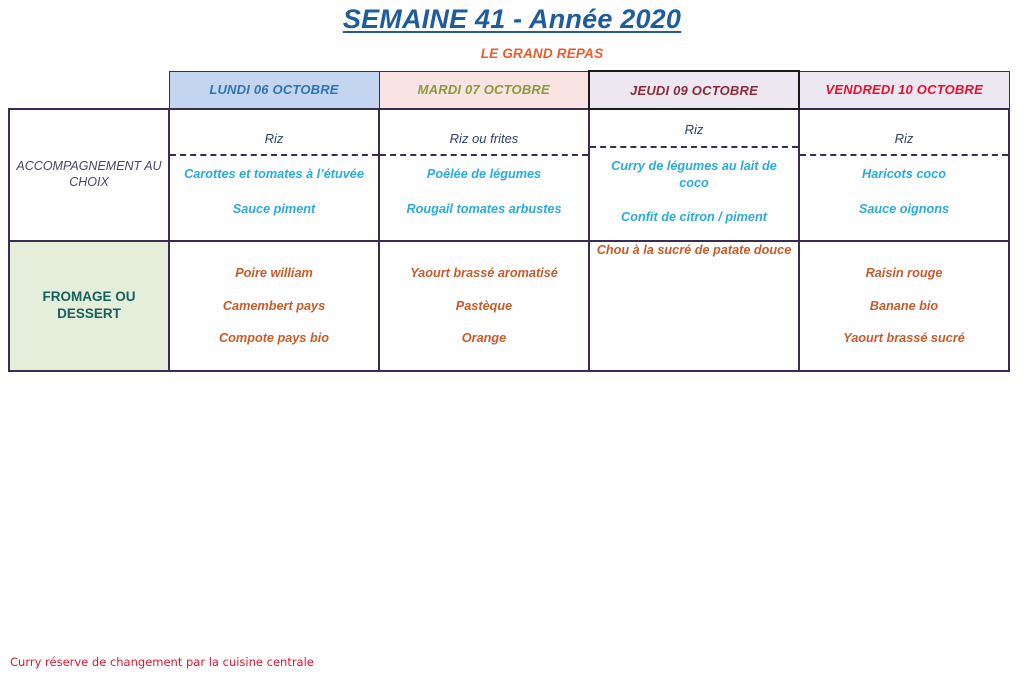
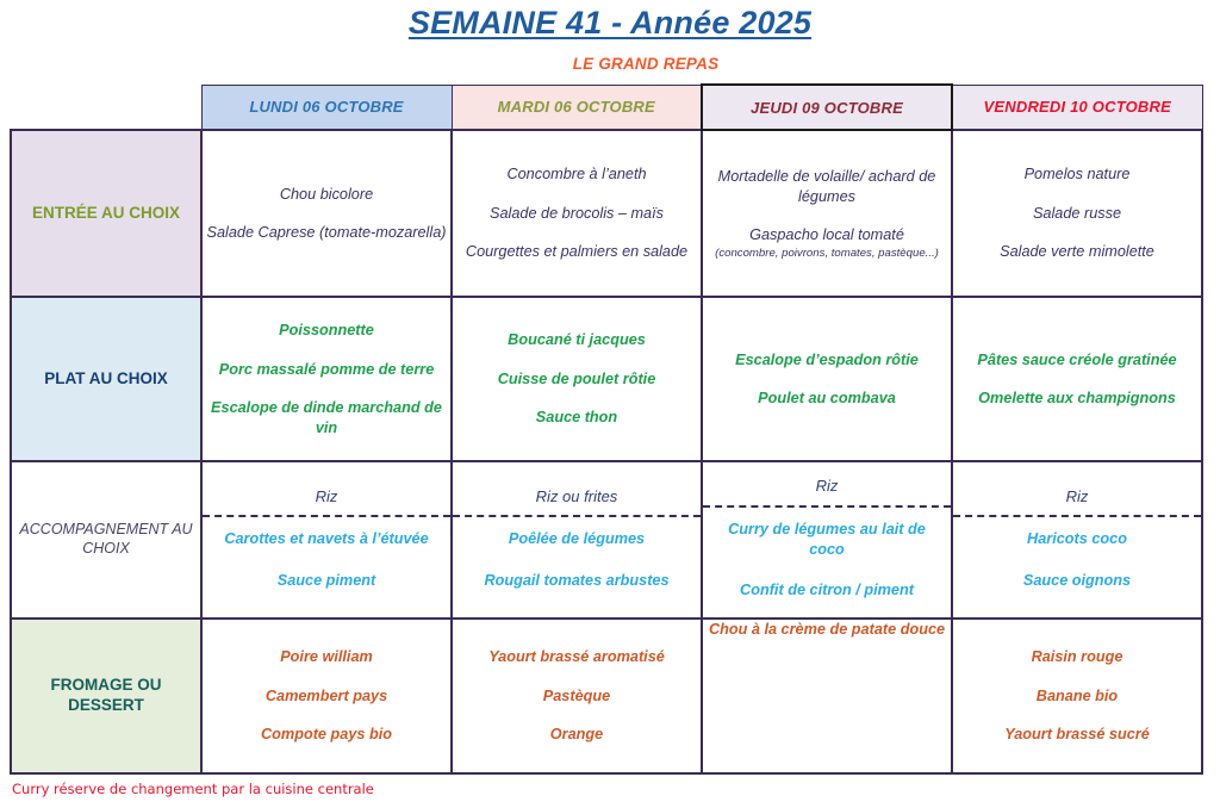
- SEMAINE 41 - Année 2020
+ SEMAINE 41 - Année 2025
  LE GRAND REPAS
- 	LUNDI 06 OCTOBRE	MARDI 07 OCTOBRE	JEUDI 09 OCTOBRE	VENDREDI 10 OCTOBRE
+ 	LUNDI 06 OCTOBRE	MARDI 06 OCTOBRE	JEUDI 09 OCTOBRE	VENDREDI 10 OCTOBRE
+ ENTRÉE AU CHOIX	Chou bicolore Salade Caprese (tomate-mozarella)	Concombre à l’aneth Salade de brocolis – maïs Courgettes et palmiers en salade	Mortadelle de volaille/ achard de légumes Gaspacho local tomaté (concombre, poivrons, tomates, pastèque...)	Pomelos nature Salade russe Salade verte mimolette
+ PLAT AU CHOIX	Poissonnette Porc massalé pomme de terre Escalope de dinde marchand de vin	Boucané ti jacques Cuisse de poulet rôtie Sauce thon	Escalope d’espadon rôtie Poulet au combava	Pâtes sauce créole gratinée Omelette aux champignons
- ACCOMPAGNEMENT AU CHOIX	Riz Carottes et tomates à l’étuvée Sauce piment	Riz ou frites Poêlée de légumes Rougail tomates arbustes	Riz Curry de légumes au lait de coco Confit de citron / piment	Riz Haricots coco Sauce oignons
+ ACCOMPAGNEMENT AU CHOIX	Riz Carottes et navets à l’étuvée Sauce piment	Riz ou frites Poêlée de légumes Rougail tomates arbustes	Riz Curry de légumes au lait de coco Confit de citron / piment	Riz Haricots coco Sauce oignons
- FROMAGE OU DESSERT	Poire william Camembert pays Compote pays bio	Yaourt brassé aromatisé Pastèque Orange	Chou à la sucré de patate douce	Raisin rouge Banane bio Yaourt brassé sucré
+ FROMAGE OU DESSERT	Poire william Camembert pays Compote pays bio	Yaourt brassé aromatisé Pastèque Orange	Chou à la crème de patate douce	Raisin rouge Banane bio Yaourt brassé sucré
  Curry réserve de changement par la cuisine centrale
